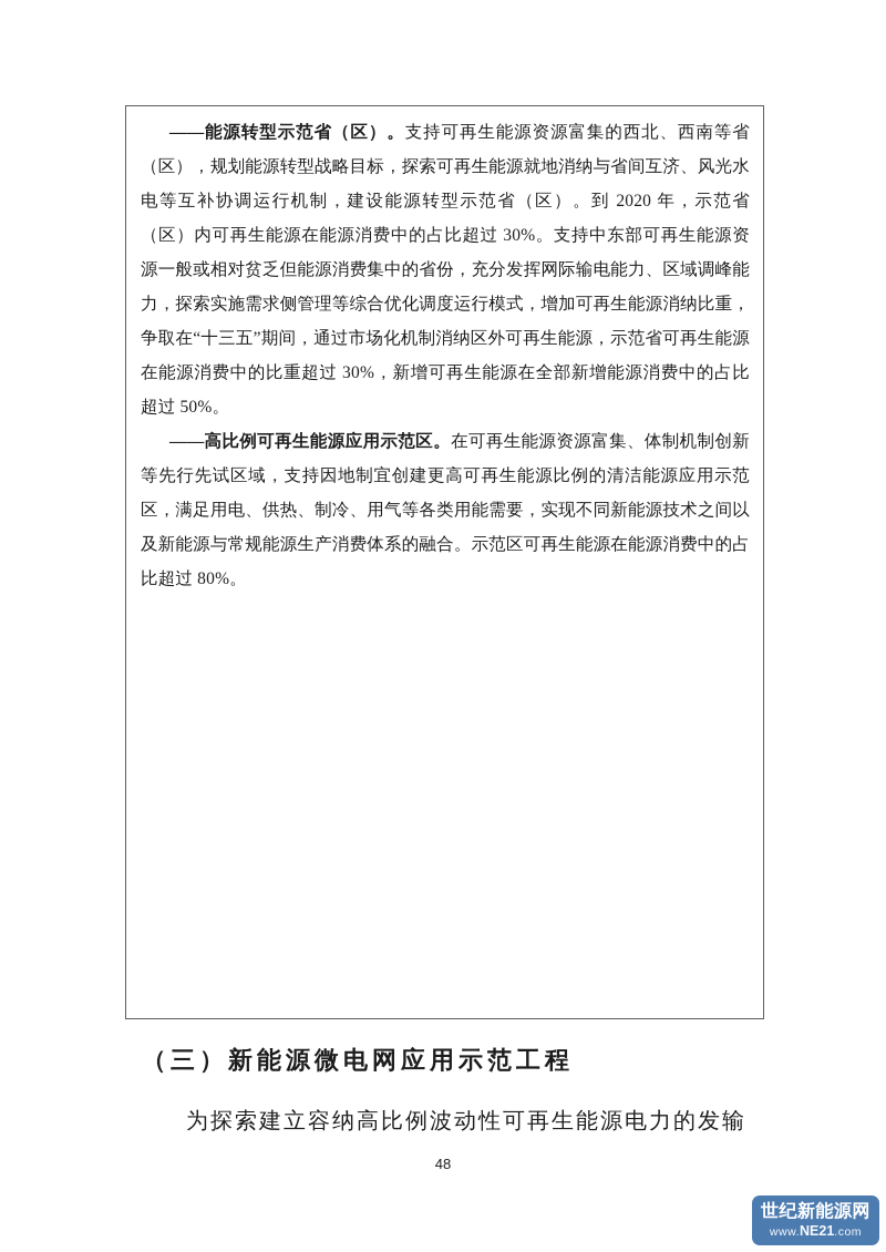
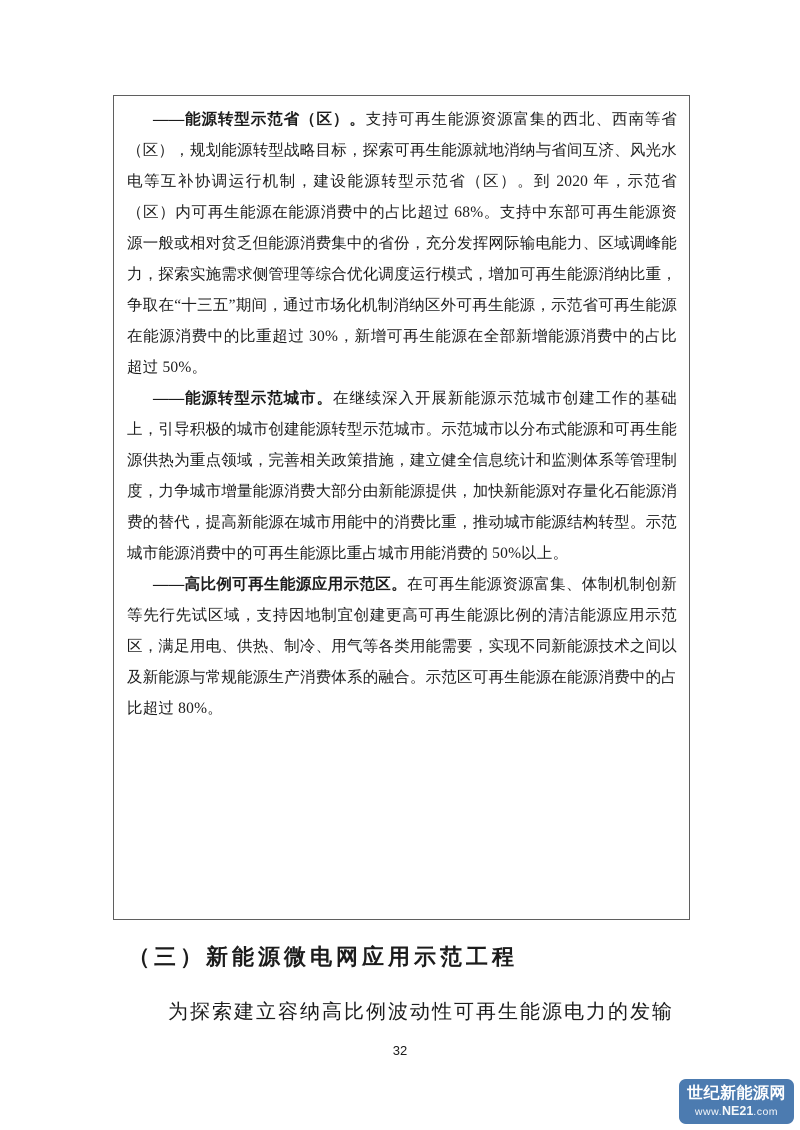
- ——能源转型示范省（区）。支持可再生能源资源富集的西北、西南等省（区），规划能源转型战略目标，探索可再生能源就地消纳与省间互济、风光水电等互补协调运行机制，建设能源转型示范省（区）。到 2020 年，示范省（区）内可再生能源在能源消费中的占比超过 30%。支持中东部可再生能源资源一般或相对贫乏但能源消费集中的省份，充分发挥网际输电能力、区域调峰能力，探索实施需求侧管理等综合优化调度运行模式，增加可再生能源消纳比重，争取在“十三五”期间，通过市场化机制消纳区外可再生能源，示范省可再生能源在能源消费中的比重超过 30%，新增可再生能源在全部新增能源消费中的占比超过 50%。
+ ——能源转型示范省（区）。支持可再生能源资源富集的西北、西南等省（区），规划能源转型战略目标，探索可再生能源就地消纳与省间互济、风光水电等互补协调运行机制，建设能源转型示范省（区）。到 2020 年，示范省（区）内可再生能源在能源消费中的占比超过 68%。支持中东部可再生能源资源一般或相对贫乏但能源消费集中的省份，充分发挥网际输电能力、区域调峰能力，探索实施需求侧管理等综合优化调度运行模式，增加可再生能源消纳比重，争取在“十三五”期间，通过市场化机制消纳区外可再生能源，示范省可再生能源在能源消费中的比重超过 30%，新增可再生能源在全部新增能源消费中的占比超过 50%。
+ ——能源转型示范城市。在继续深入开展新能源示范城市创建工作的基础上，引导积极的城市创建能源转型示范城市。示范城市以分布式能源和可再生能源供热为重点领域，完善相关政策措施，建立健全信息统计和监测体系等管理制度，力争城市增量能源消费大部分由新能源提供，加快新能源对存量化石能源消费的替代，提高新能源在城市用能中的消费比重，推动城市能源结构转型。示范城市能源消费中的可再生能源比重占城市用能消费的 50%以上。
  ——高比例可再生能源应用示范区。在可再生能源资源富集、体制机制创新等先行先试区域，支持因地制宜创建更高可再生能源比例的清洁能源应用示范区，满足用电、供热、制冷、用气等各类用能需要，实现不同新能源技术之间以及新能源与常规能源生产消费体系的融合。示范区可再生能源在能源消费中的占比超过 80%。
  （三）新能源微电网应用示范工程
  为探索建立容纳高比例波动性可再生能源电力的发输
- 48
+ 32
  世纪新能源网
  www.NE21.com
